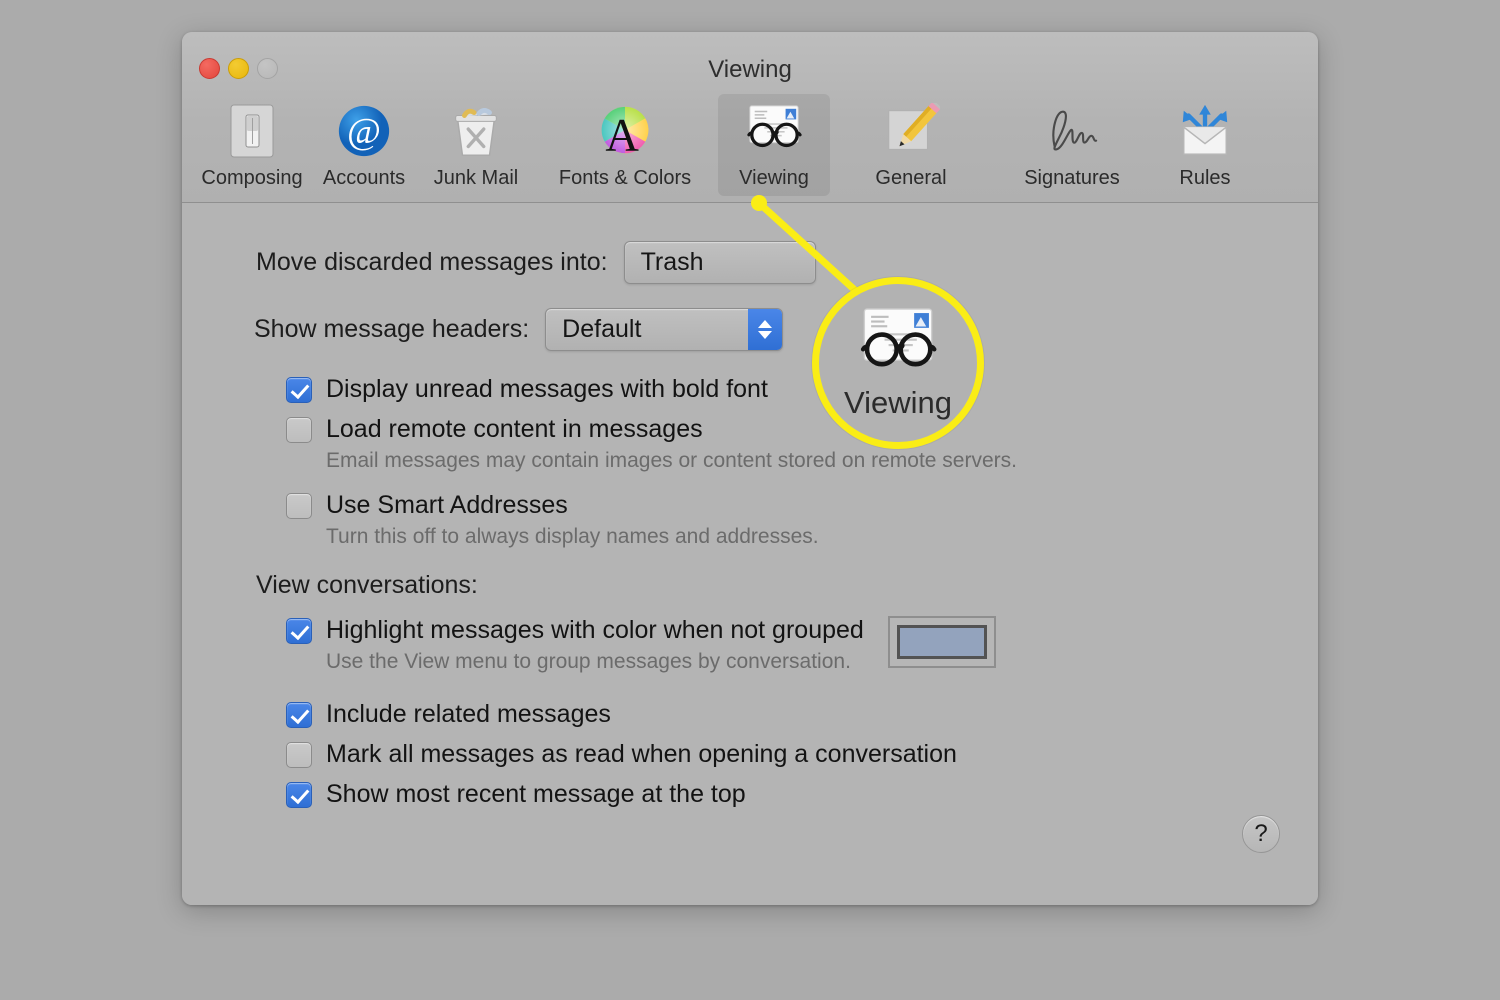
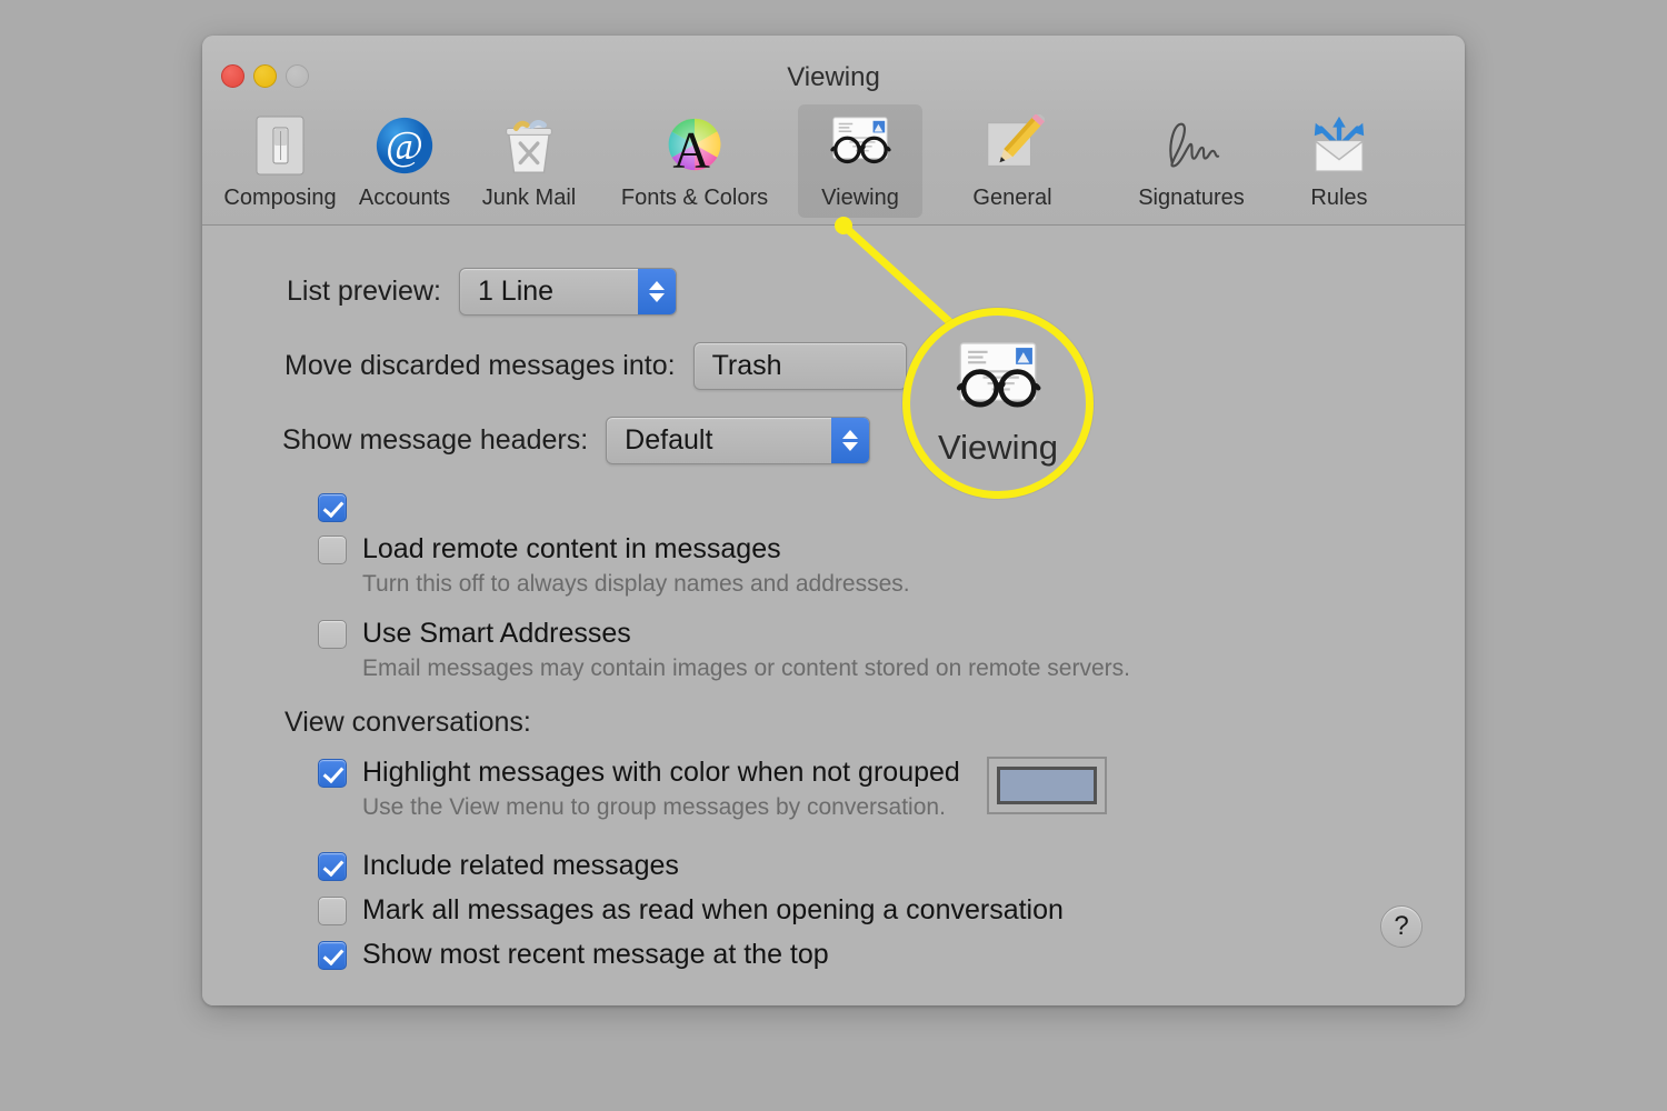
  Viewing
  Composing
  @
  Accounts
  Junk Mail
  A
  Fonts & Colors
  Viewing
  General
  Signatures
  Rules
+ List preview:
+ 1 Line
  Move discarded messages into:
  Trash
  Show message headers:
  Default
- Display unread messages with bold font
  Load remote content in messages
- Email messages may contain images or content stored on remote servers.
+ Turn this off to always display names and addresses.
  Use Smart Addresses
- Turn this off to always display names and addresses.
+ Email messages may contain images or content stored on remote servers.
  View conversations:
  Highlight messages with color when not grouped
  Use the View menu to group messages by conversation.
  Include related messages
  Mark all messages as read when opening a conversation
  Show most recent message at the top
  ?
  Viewing
